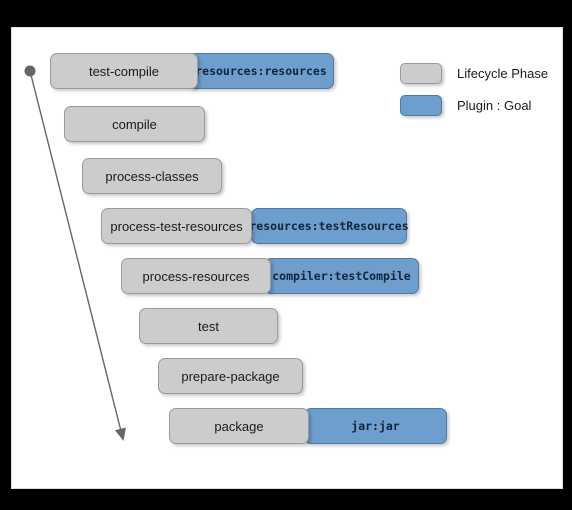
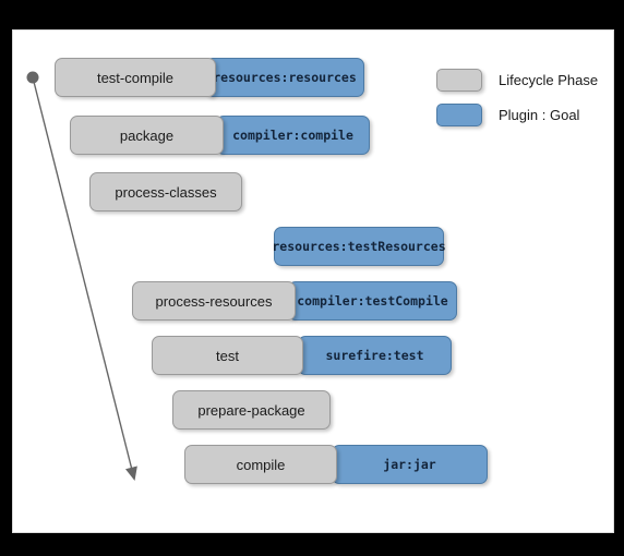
  resources:resources
  test-compile
+ compiler:compile
- compile
+ package
  process-classes
  resources:testResources
- process-test-resources
  compiler:testCompile
  process-resources
+ surefire:test
  test
  prepare-package
  jar:jar
- package
+ compile
  Lifecycle Phase
  Plugin : Goal
